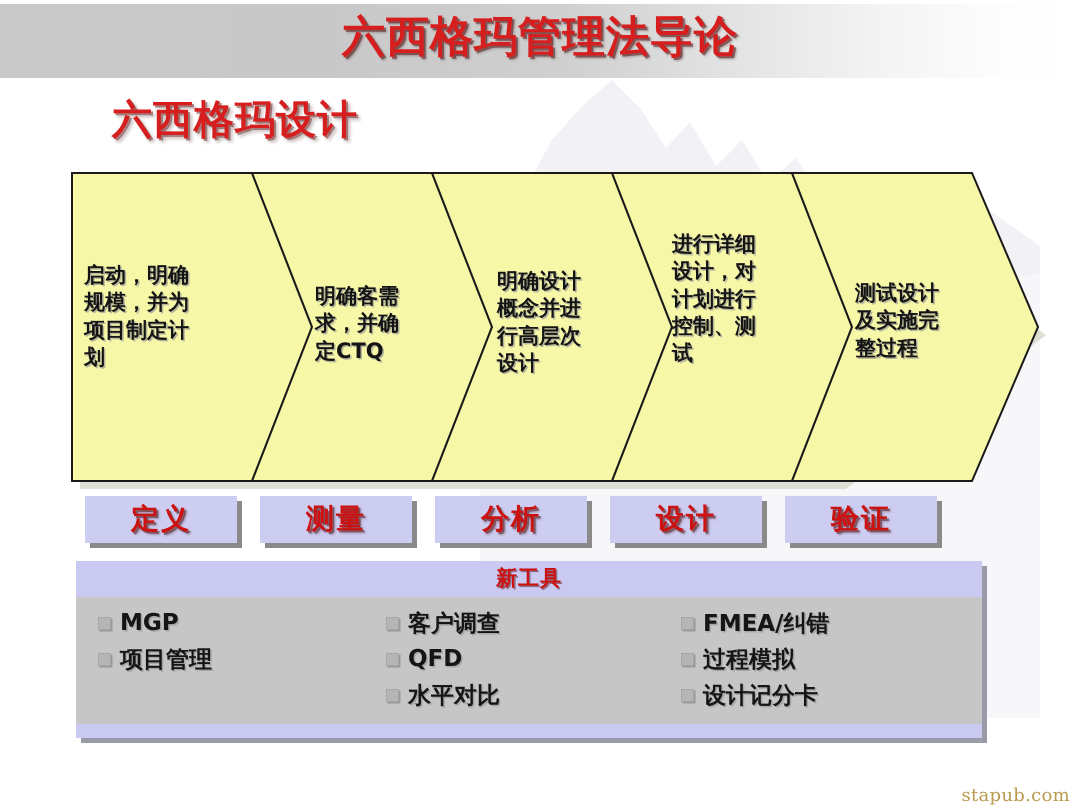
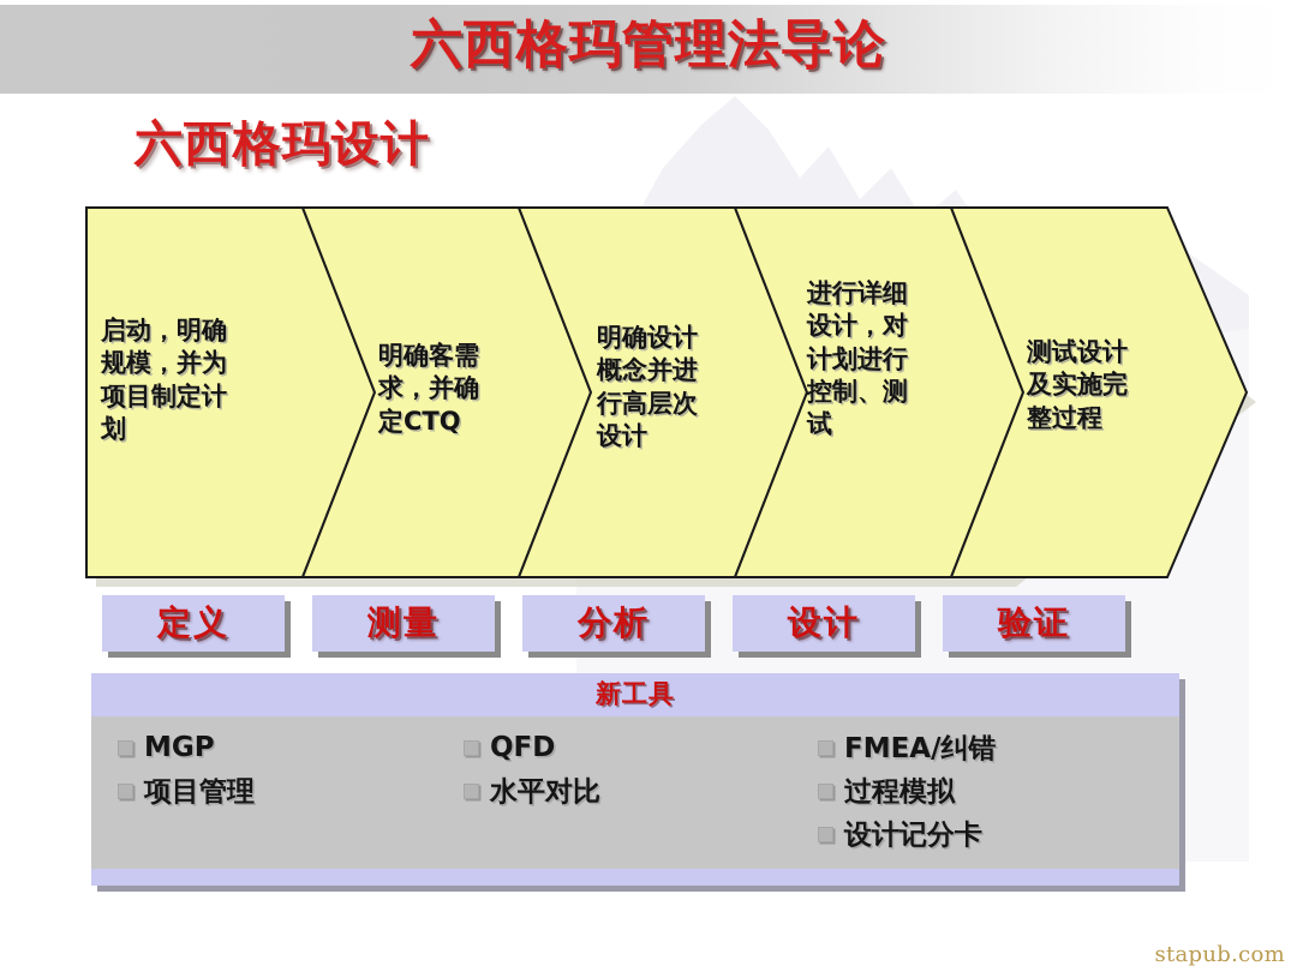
  六西格玛管理法导论
  六西格玛设计
  启动，明确
  规模，并为
  项目制定计
  划
  明确客需
  求，并确
  定CTQ
  明确设计
  概念并进
  行高层次
  设计
  进行详细
  设计，对
  计划进行
  控制、测
  试
  测试设计
  及实施完
  整过程
  定义
  测量
  分析
  设计
  验证
  新工具
  MGP
  项目管理
- 客户调查
  QFD
  水平对比
  FMEA/纠错
  过程模拟
  设计记分卡
  stapub.com
